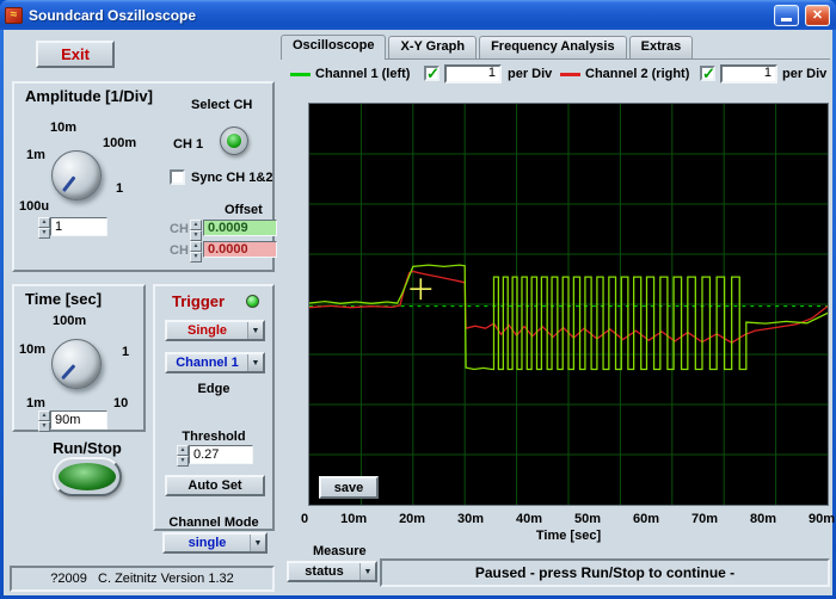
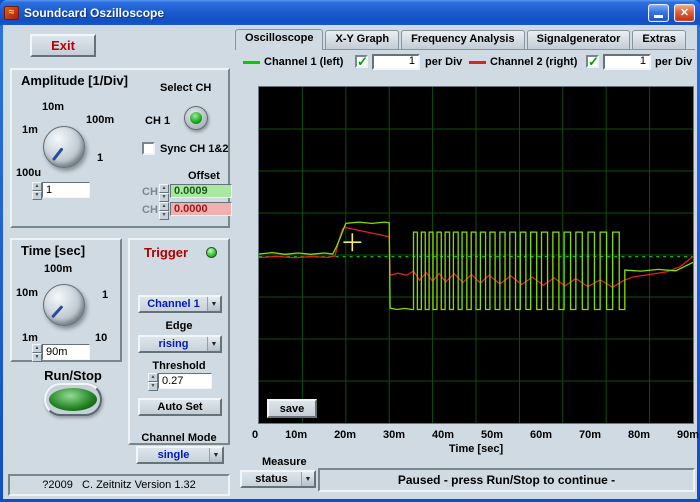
  ≈
  Soundcard Oszilloscope
  ✕
  Exit
  Amplitude [1/Div]
  10m
  100m
  1m
  1
  100u
  Select CH
  CH 1
  Sync CH 1&2
  1
  Offset
  0.0009
  0.0000
  Time [sec]
  100m
  10m
  1m
  1
  10
  90m
  Trigger
- Single
  Channel 1
  Edge
+ rising
  Threshold
  0.27
  Auto Set
  Run/Stop
  Channel Mode
  single
  ?2009 C. Zeitnitz Version 1.32
  Oscilloscope
  X-Y Graph
  Frequency Analysis
+ Signalgenerator
  Extras
  Channel 1 (left)
  1
  per Div
  Channel 2 (right)
  1
  per Div
  save
  0
  10m
  20m
  30m
  40m
  50m
  60m
  70m
  80m
  90m
  Time [sec]
  Measure
  status
  Paused - press Run/Stop to continue -
